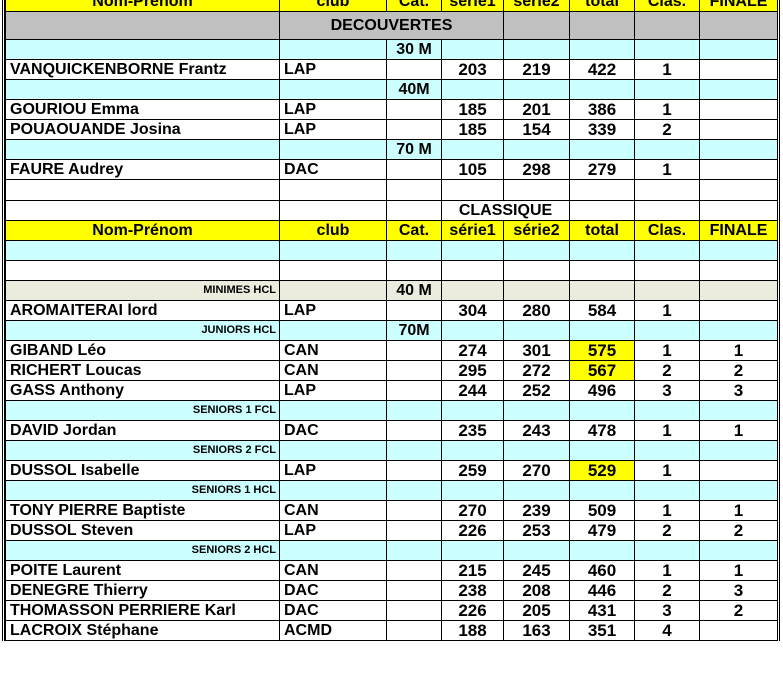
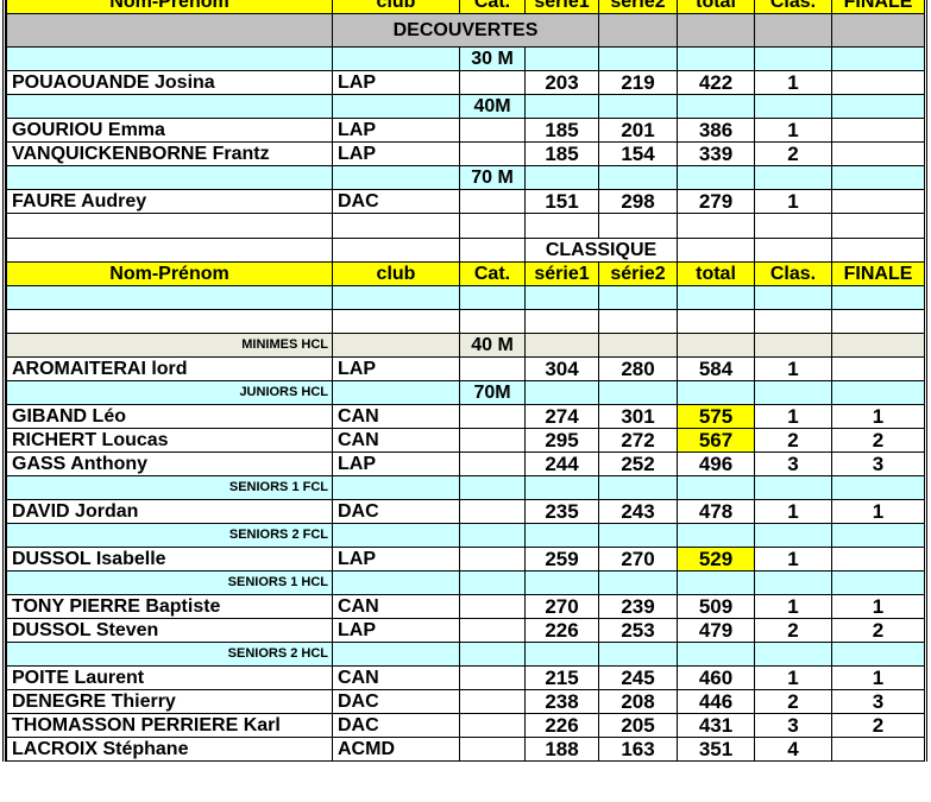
  Nom-Prenom	club	Cat.	serie1	serie2	total	Clas.	FINALE
  	DECOUVERTES
  		30 M
- VANQUICKENBORNE Frantz	LAP		203	219	422	1
+ POUAOUANDE Josina	LAP		203	219	422	1
  		40M
  GOURIOU Emma	LAP		185	201	386	1
- POUAOUANDE Josina	LAP		185	154	339	2
+ VANQUICKENBORNE Frantz	LAP		185	154	339	2
  		70 M
- FAURE Audrey	DAC		105	298	279	1
+ FAURE Audrey	DAC		151	298	279	1
  			CLASSIQUE
  Nom-Prénom	club	Cat.	série1	série2	total	Clas.	FINALE
  MINIMES HCL		40 M
  AROMAITERAI lord	LAP		304	280	584	1
  JUNIORS HCL		70M
  GIBAND Léo	CAN		274	301	575	1	1
  RICHERT Loucas	CAN		295	272	567	2	2
  GASS Anthony	LAP		244	252	496	3	3
  SENIORS 1 FCL
  DAVID Jordan	DAC		235	243	478	1	1
  SENIORS 2 FCL
  DUSSOL Isabelle	LAP		259	270	529	1
  SENIORS 1 HCL
  TONY PIERRE Baptiste	CAN		270	239	509	1	1
  DUSSOL Steven	LAP		226	253	479	2	2
  SENIORS 2 HCL
  POITE Laurent	CAN		215	245	460	1	1
  DENEGRE Thierry	DAC		238	208	446	2	3
  THOMASSON PERRIERE Karl	DAC		226	205	431	3	2
  LACROIX Stéphane	ACMD		188	163	351	4
